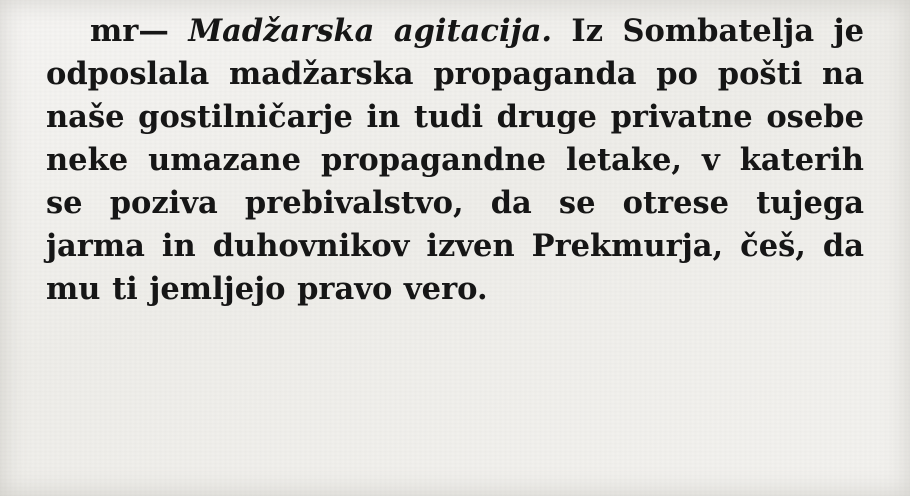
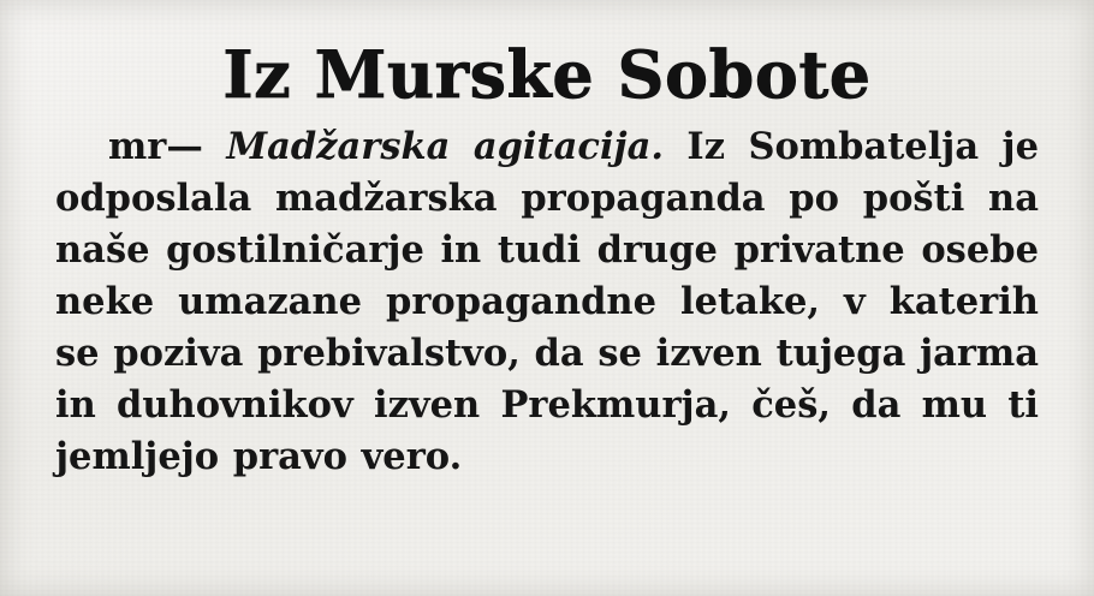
+ Iz Murske Sobote
- mr— Madžarska agitacija. Iz Sombatelja je odposlala madžarska propaganda po pošti na naše gostilničarje in tudi druge privatne osebe neke umazane propagandne letake, v katerih se poziva prebivalstvo, da se otrese tujega jarma in duhovnikov izven Prekmurja, češ, da mu ti jemljejo pravo vero.
+ mr— Madžarska agitacija. Iz Sombatelja je odposlala madžarska propaganda po pošti na naše gostilničarje in tudi druge privatne osebe neke umazane propagandne letake, v katerih se poziva prebivalstvo, da se izven tujega jarma in duhovnikov izven Prekmurja, češ, da mu ti jemljejo pravo vero.
